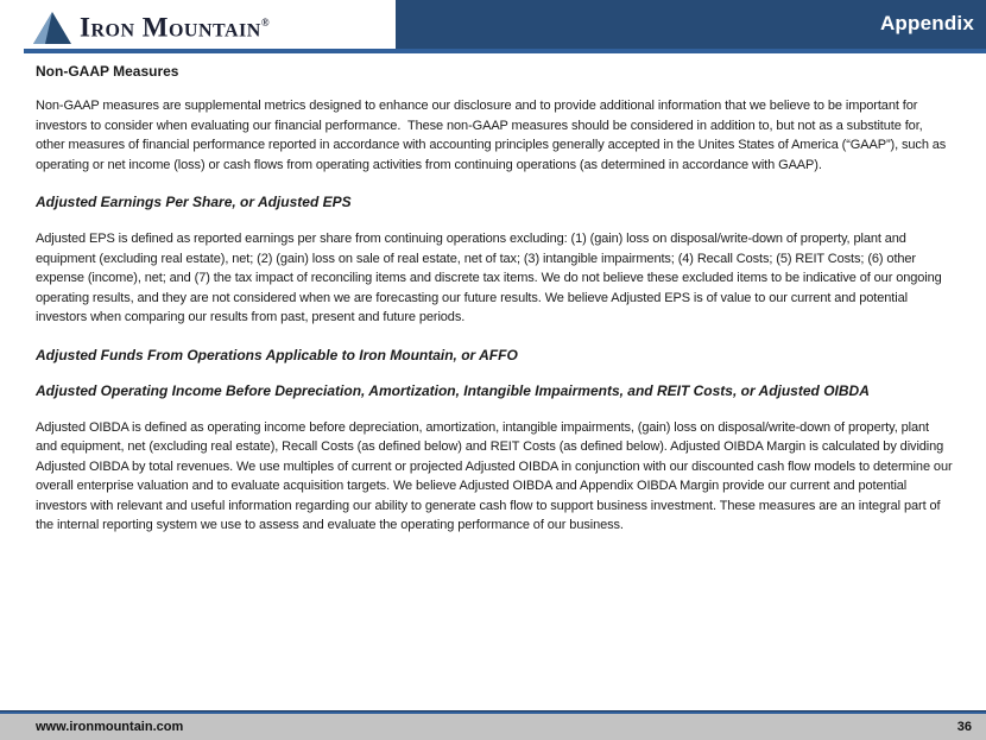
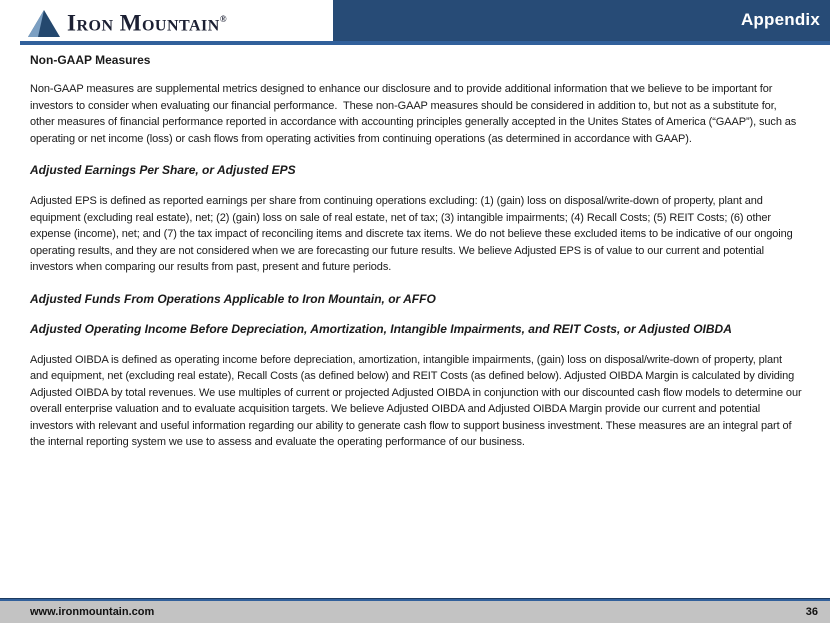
  Iron Mountain®
  Appendix
  Non-GAAP Measures
  Non-GAAP measures are supplemental metrics designed to enhance our disclosure and to provide additional information that we believe to be important for investors to consider when evaluating our financial performance. These non-GAAP measures should be considered in addition to, but not as a substitute for, other measures of financial performance reported in accordance with accounting principles generally accepted in the Unites States of America (“GAAP”), such as operating or net income (loss) or cash flows from operating activities from continuing operations (as determined in accordance with GAAP).
  Adjusted Earnings Per Share, or Adjusted EPS
  Adjusted EPS is defined as reported earnings per share from continuing operations excluding: (1) (gain) loss on disposal/write-down of property, plant and equipment (excluding real estate), net; (2) (gain) loss on sale of real estate, net of tax; (3) intangible impairments; (4) Recall Costs; (5) REIT Costs; (6) other expense (income), net; and (7) the tax impact of reconciling items and discrete tax items. We do not believe these excluded items to be indicative of our ongoing operating results, and they are not considered when we are forecasting our future results. We believe Adjusted EPS is of value to our current and potential investors when comparing our results from past, present and future periods.
  Adjusted Funds From Operations Applicable to Iron Mountain, or AFFO
  Adjusted Operating Income Before Depreciation, Amortization, Intangible Impairments, and REIT Costs, or Adjusted OIBDA
- Adjusted OIBDA is defined as operating income before depreciation, amortization, intangible impairments, (gain) loss on disposal/write-down of property, plant and equipment, net (excluding real estate), Recall Costs (as defined below) and REIT Costs (as defined below). Adjusted OIBDA Margin is calculated by dividing Adjusted OIBDA by total revenues. We use multiples of current or projected Adjusted OIBDA in conjunction with our discounted cash flow models to determine our overall enterprise valuation and to evaluate acquisition targets. We believe Adjusted OIBDA and Appendix OIBDA Margin provide our current and potential investors with relevant and useful information regarding our ability to generate cash flow to support business investment. These measures are an integral part of the internal reporting system we use to assess and evaluate the operating performance of our business.
+ Adjusted OIBDA is defined as operating income before depreciation, amortization, intangible impairments, (gain) loss on disposal/write-down of property, plant and equipment, net (excluding real estate), Recall Costs (as defined below) and REIT Costs (as defined below). Adjusted OIBDA Margin is calculated by dividing Adjusted OIBDA by total revenues. We use multiples of current or projected Adjusted OIBDA in conjunction with our discounted cash flow models to determine our overall enterprise valuation and to evaluate acquisition targets. We believe Adjusted OIBDA and Adjusted OIBDA Margin provide our current and potential investors with relevant and useful information regarding our ability to generate cash flow to support business investment. These measures are an integral part of the internal reporting system we use to assess and evaluate the operating performance of our business.
  www.ironmountain.com
  36
